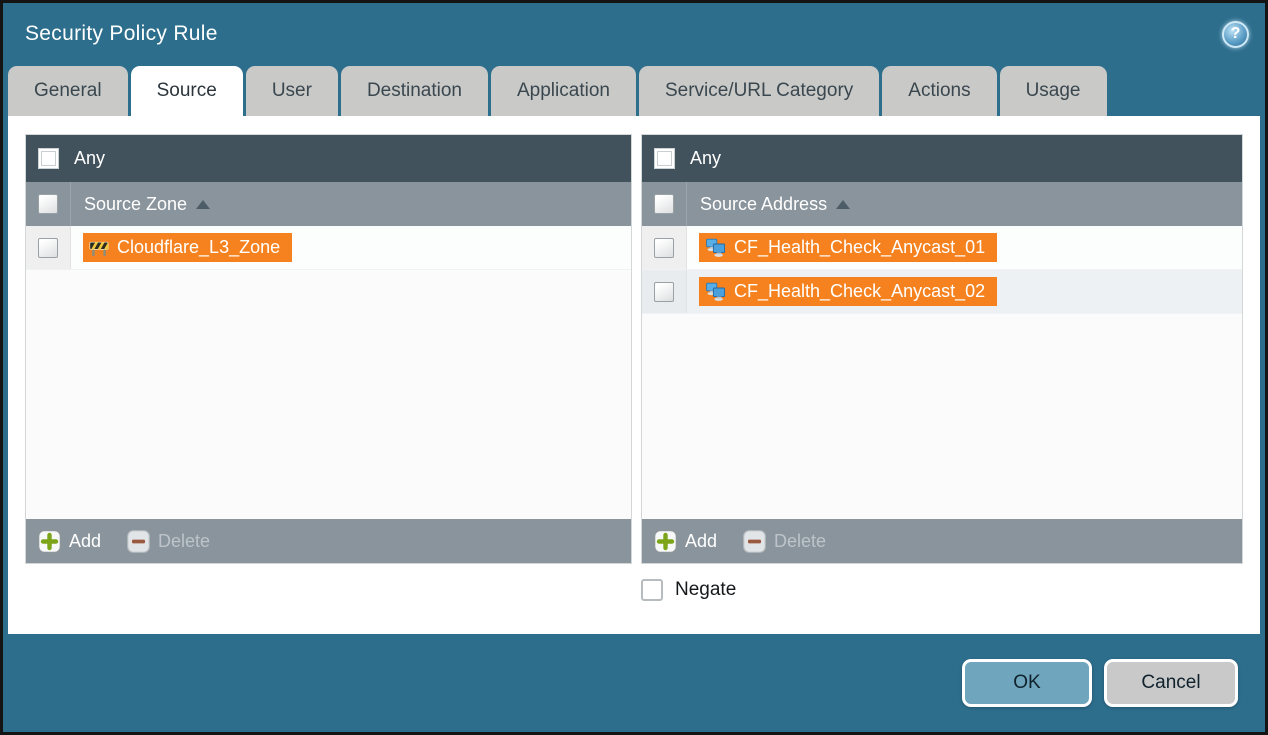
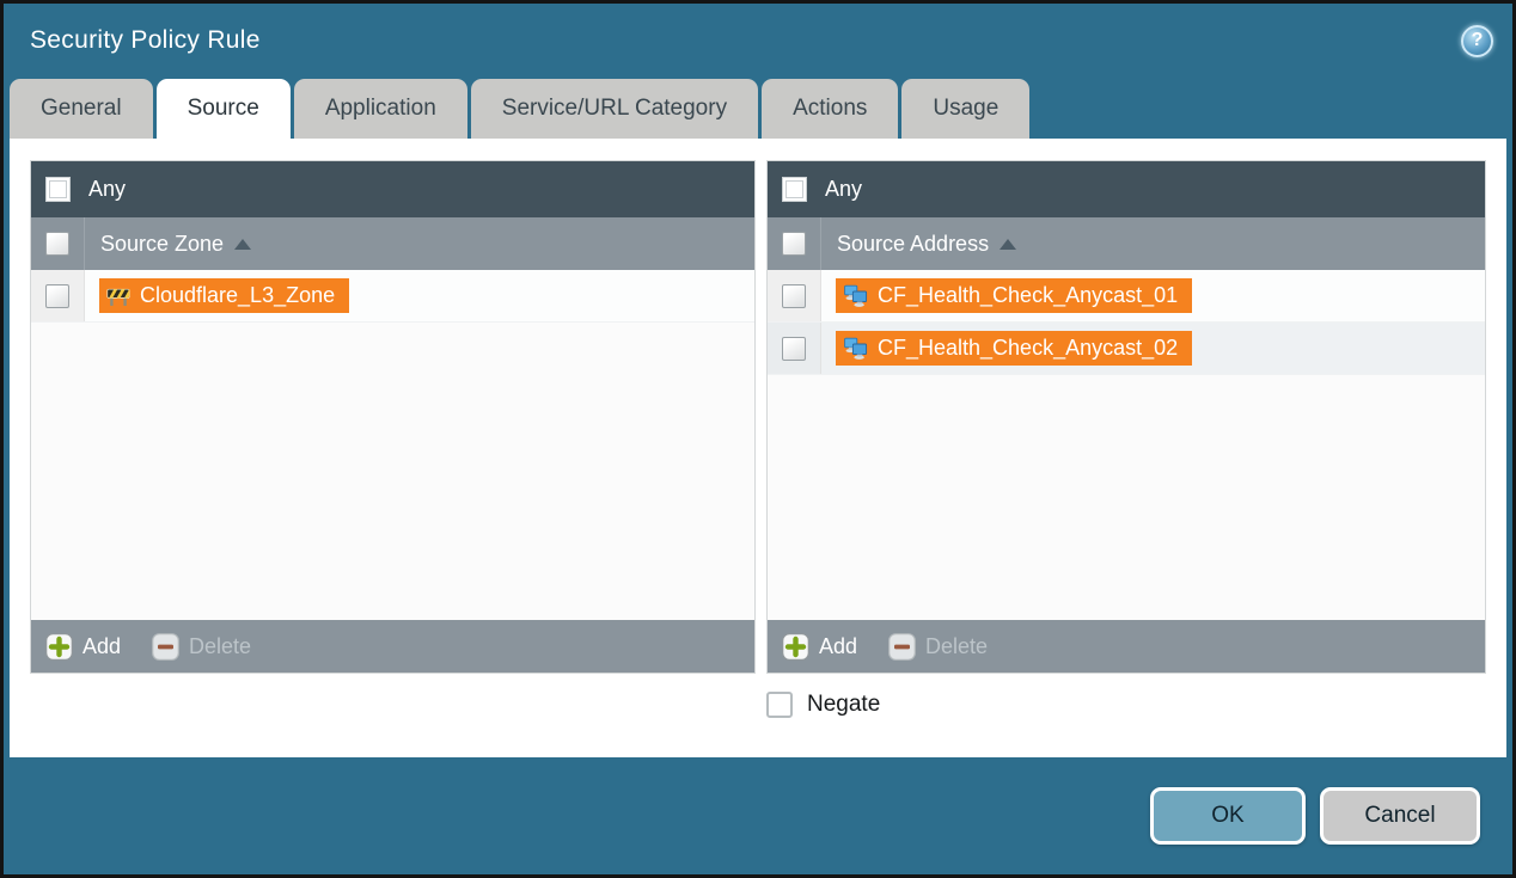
  Security Policy Rule
  ?
  General
  Source
- User
- Destination
  Application
  Service/URL Category
  Actions
  Usage
  Any
  Source Zone
  Cloudflare_L3_Zone
  Add
  Delete
  Any
  Source Address
  CF_Health_Check_Anycast_01
  CF_Health_Check_Anycast_02
  Add
  Delete
  Negate
  OK
  Cancel
